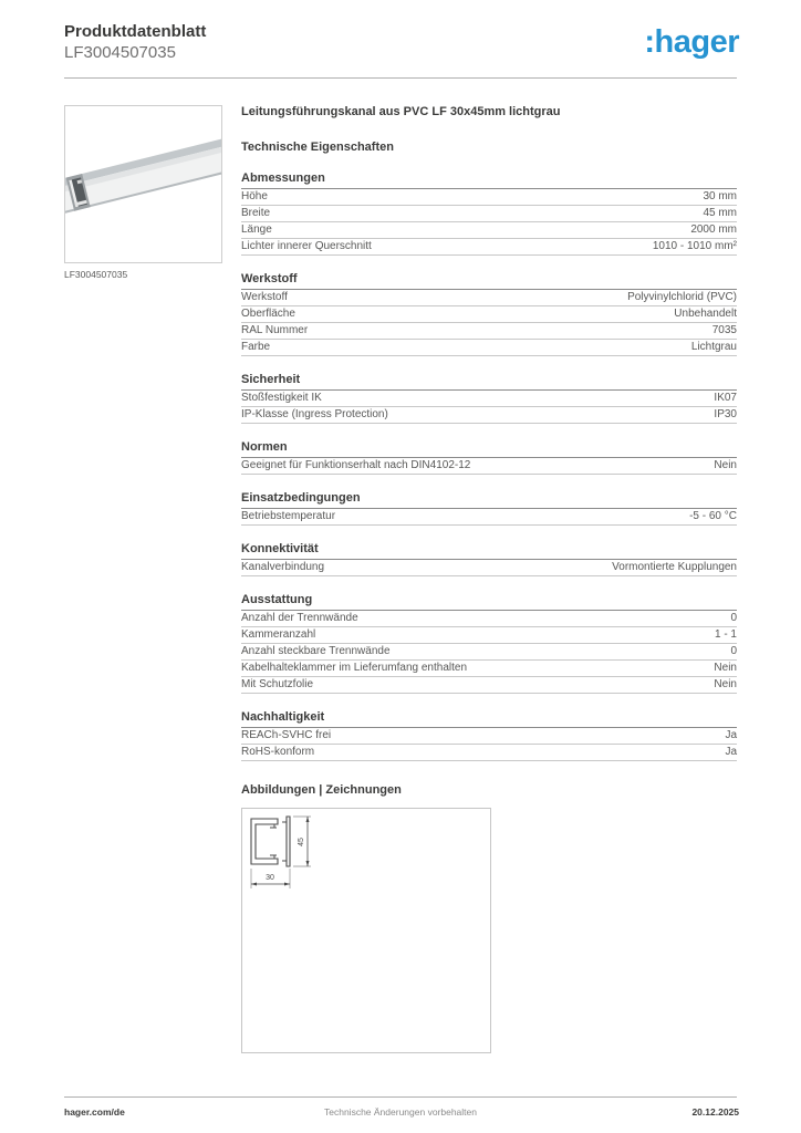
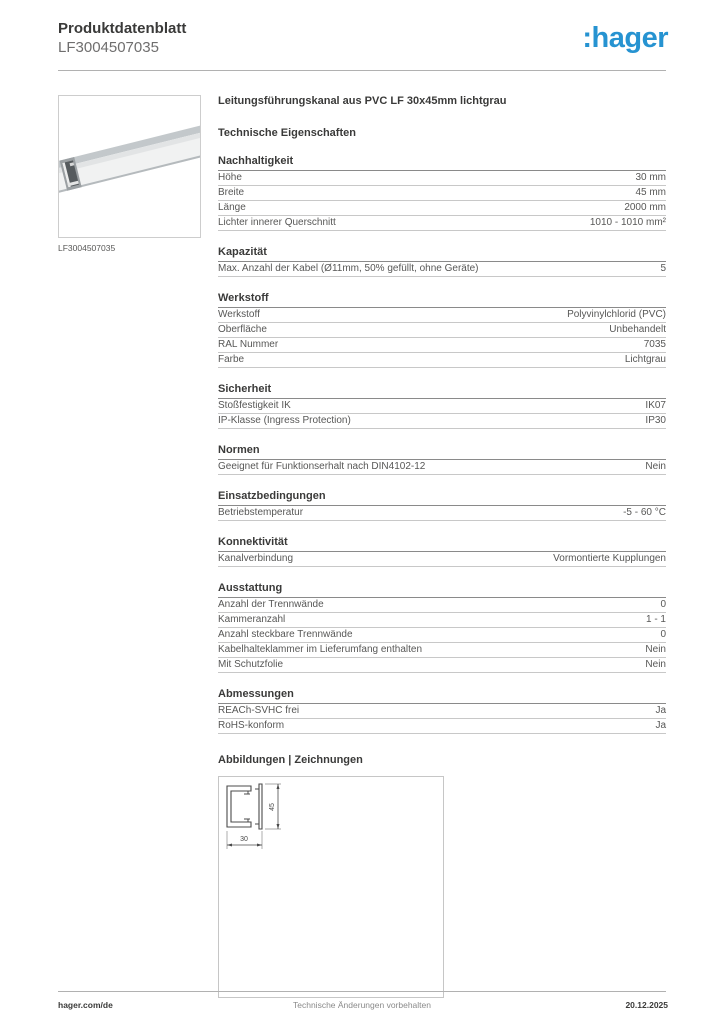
  Produktdatenblatt
  LF3004507035
  :hager
  LF3004507035
  Leitungsführungskanal aus PVC LF 30x45mm lichtgrau
  Technische Eigenschaften
- Abmessungen
+ Nachhaltigkeit
  Höhe
  30 mm
  Breite
  45 mm
  Länge
  2000 mm
  Lichter innerer Querschnitt
  1010 - 1010 mm²
+ Kapazität
+ Max. Anzahl der Kabel (Ø11mm, 50% gefüllt, ohne Geräte)
+ 5
  Werkstoff
  Werkstoff
  Polyvinylchlorid (PVC)
  Oberfläche
  Unbehandelt
  RAL Nummer
  7035
  Farbe
  Lichtgrau
  Sicherheit
  Stoßfestigkeit IK
  IK07
  IP-Klasse (Ingress Protection)
  IP30
  Normen
  Geeignet für Funktionserhalt nach DIN4102-12
  Nein
  Einsatzbedingungen
  Betriebstemperatur
  -5 - 60 °C
  Konnektivität
  Kanalverbindung
  Vormontierte Kupplungen
  Ausstattung
  Anzahl der Trennwände
  0
  Kammeranzahl
  1 - 1
  Anzahl steckbare Trennwände
  0
  Kabelhalteklammer im Lieferumfang enthalten
  Nein
  Mit Schutzfolie
  Nein
- Nachhaltigkeit
+ Abmessungen
  REACh-SVHC frei
  Ja
  RoHS-konform
  Ja
  Abbildungen | Zeichnungen
  hager.com/de
  Technische Änderungen vorbehalten
  20.12.2025
